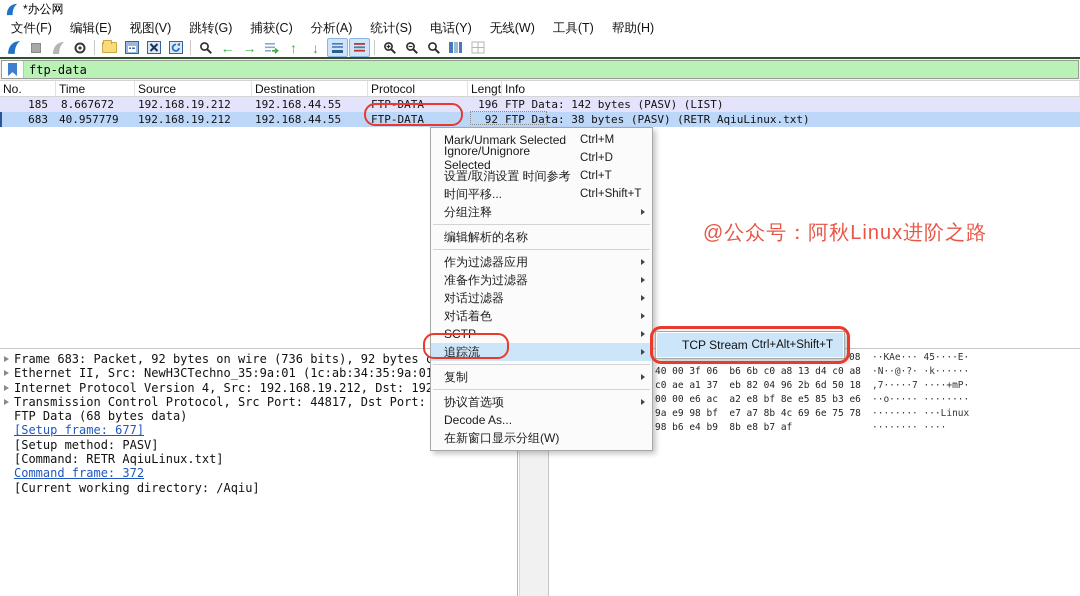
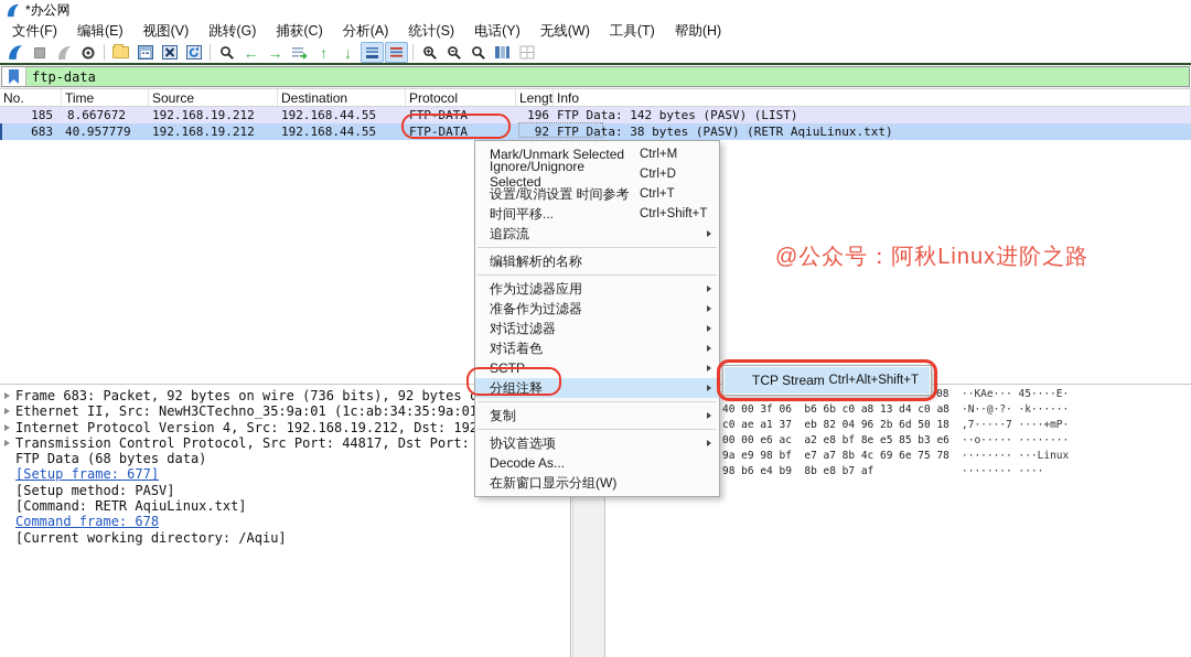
  *办公网
  文件(F)
  编辑(E)
  视图(V)
  跳转(G)
  捕获(C)
  分析(A)
  统计(S)
  电话(Y)
  无线(W)
  工具(T)
  帮助(H)
  ←
  →
  ↑
  ↓
  ftp-data
  No.
  Time
  Source
  Destination
  Protocol
  Lengt
  Info
  185
  8.667672
  192.168.19.212
  192.168.44.55
  FTP-DATA
  196
  FTP Data: 142 bytes (PASV) (LIST)
  683
  40.957779
  192.168.19.212
  192.168.44.55
  FTP-DATA
  92
  FTP Data: 38 bytes (PASV) (RETR AqiuLinux.txt)
  Frame 683: Packet, 92 bytes on wire (736 bits), 92 bytes
  Ethernet II, Src: NewH3CTechno_35:9a:01 (1c:ab:34:35:9a:0
  Internet Protocol Version 4, Src: 192.168.19.212, Dst: 19
  Transmission Control Protocol, Src Port: 44817, Dst Port:
  FTP Data (68 bytes data)
  [Setup frame: 677]
  [Setup method: PASV]
  [Command: RETR AqiuLinux.txt]
- Command frame: 372
+ Command frame: 678
  [Current working directory: /Aqiu]
  08
  ··KAe··· 45····E·
  40 00 3f 06 b6 6b c0 a8 13 d4 c0 a8
  ·N··@·?· ·k······
  c0 ae a1 37 eb 82 04 96 2b 6d 50 18
  ,7·····7 ····+mP·
  00 00 e6 ac a2 e8 bf 8e e5 85 b3 e6
  ··o····· ········
  9a e9 98 bf e7 a7 8b 4c 69 6e 75 78
  ········ ···Linux
  98 b6 e4 b9 8b e8 b7 af
  ········ ····
  Mark/Unmark Selected
  Ctrl+M
  Ignore/Unignore Selected
  Ctrl+D
  设置/取消设置 时间参考
  Ctrl+T
  时间平移...
  Ctrl+Shift+T
- 分组注释
+ 追踪流
  编辑解析的名称
  作为过滤器应用
  准备作为过滤器
  对话过滤器
  对话着色
  SCTP
- 追踪流
+ 分组注释
  复制
  协议首选项
  Decode As...
  在新窗口显示分组(W)
  TCP Stream
  Ctrl+Alt+Shift+T
  @公众号：阿秋Linux进阶之路
